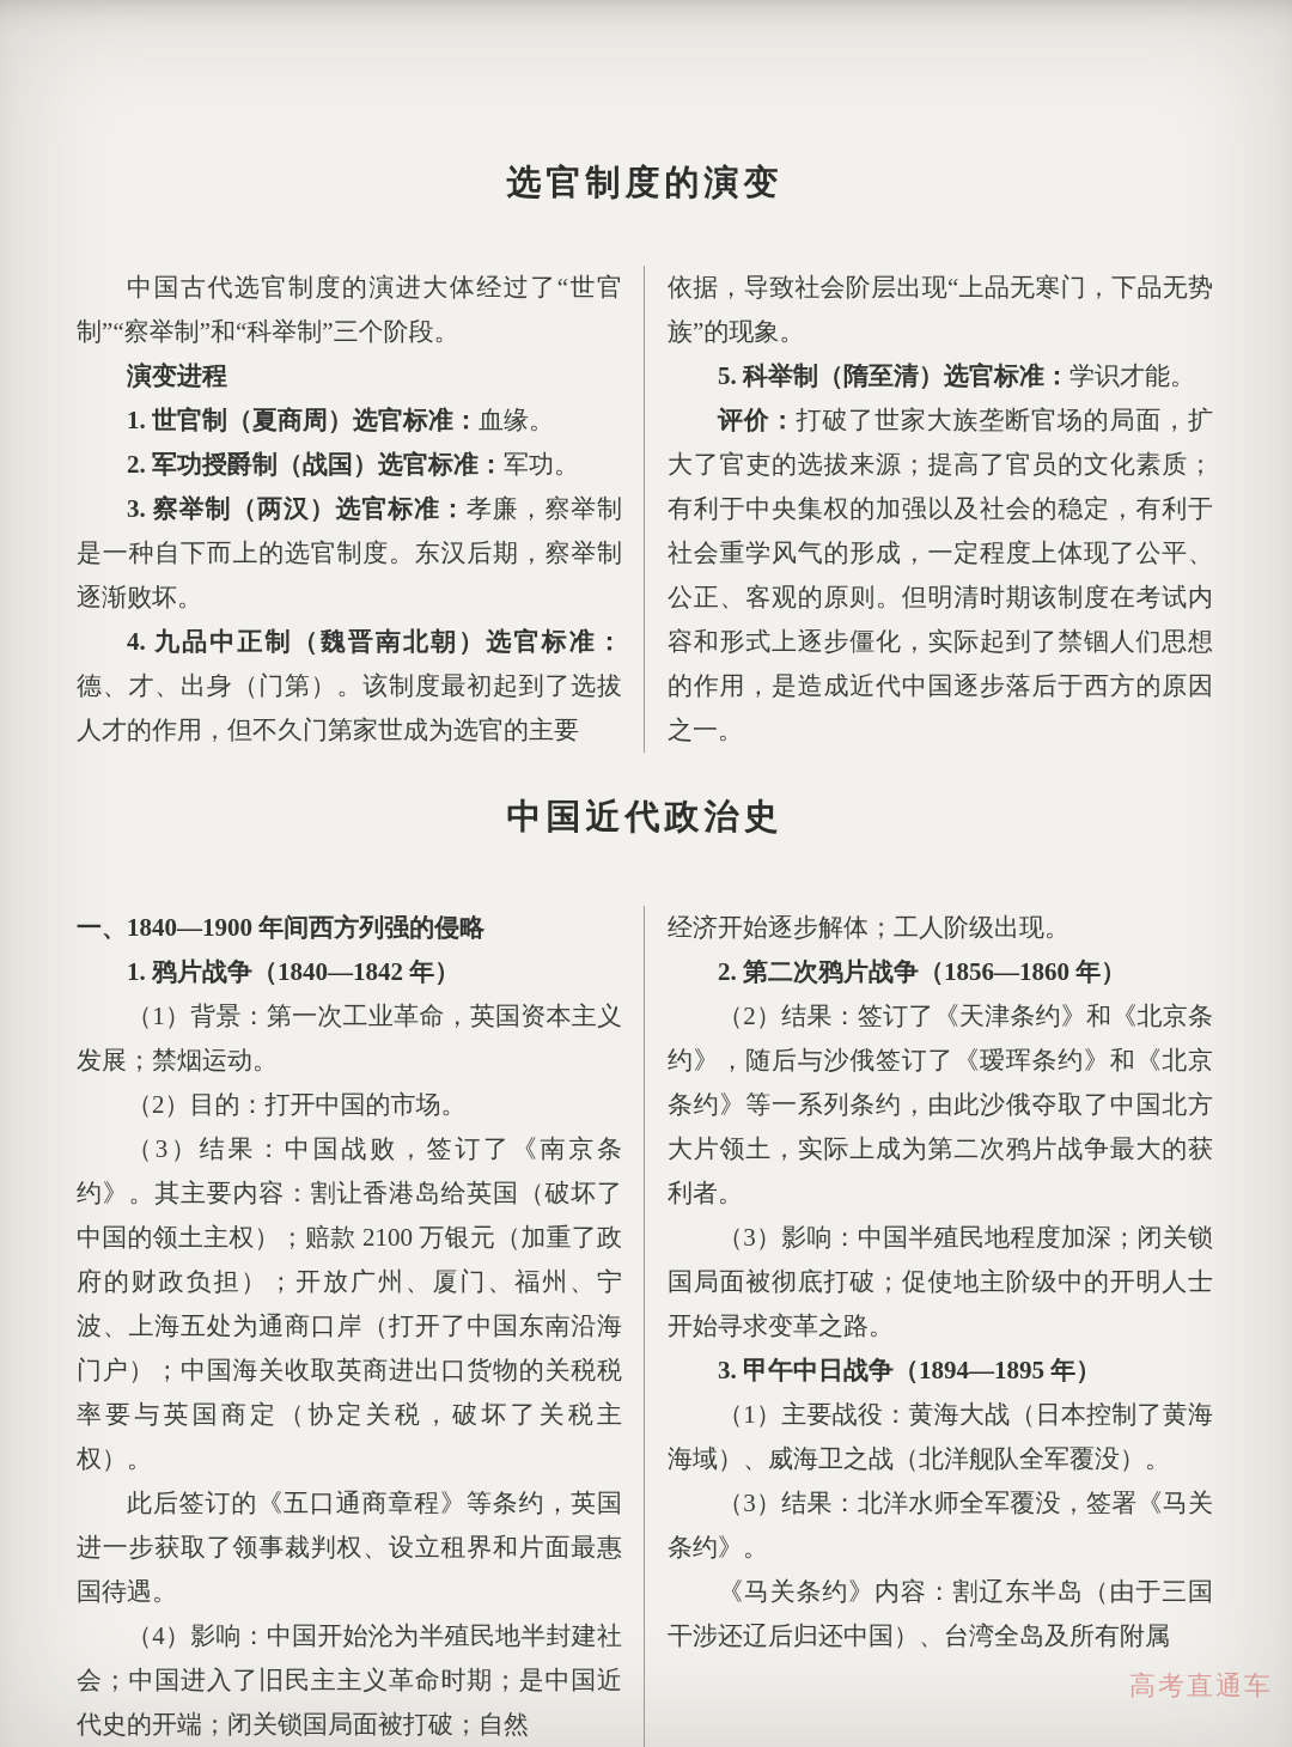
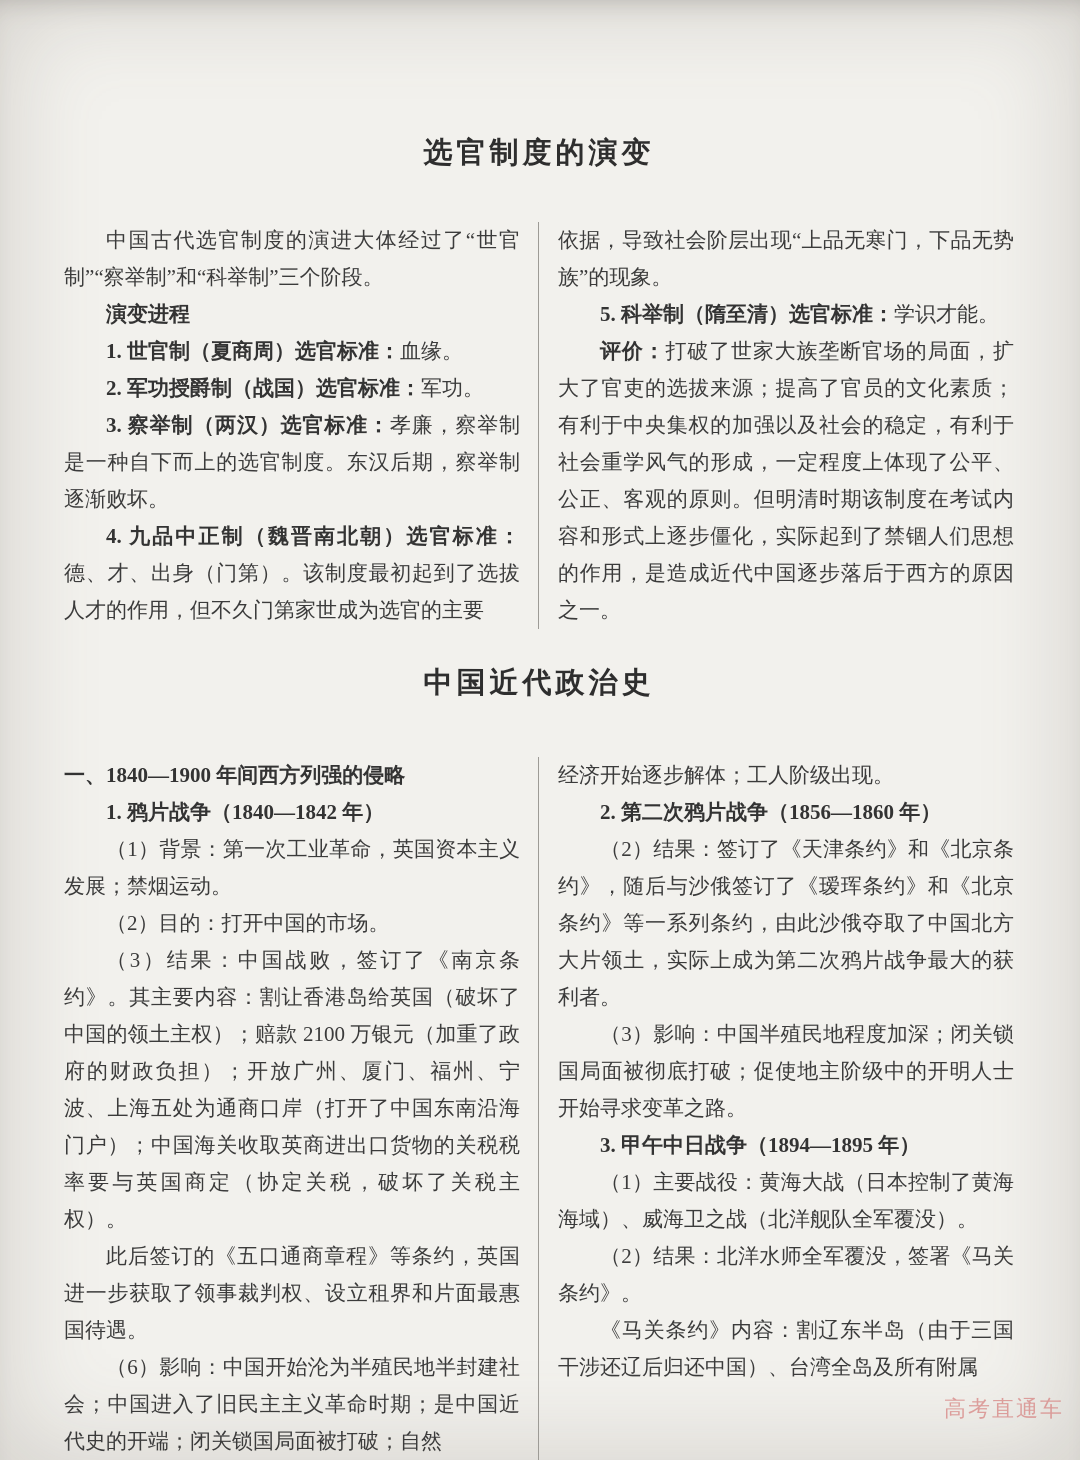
  选官制度的演变
  中国古代选官制度的演进大体经过了“世官制”“察举制”和“科举制”三个阶段。
  演变进程
  1. 世官制（夏商周）选官标准：血缘。
  2. 军功授爵制（战国）选官标准：军功。
  3. 察举制（两汉）选官标准：孝廉，察举制是一种自下而上的选官制度。东汉后期，察举制逐渐败坏。
  4. 九品中正制（魏晋南北朝）选官标准：德、才、出身（门第）。该制度最初起到了选拔人才的作用，但不久门第家世成为选官的主要
  依据，导致社会阶层出现“上品无寒门，下品无势族”的现象。
  5. 科举制（隋至清）选官标准：学识才能。
  评价：打破了世家大族垄断官场的局面，扩大了官吏的选拔来源；提高了官员的文化素质；有利于中央集权的加强以及社会的稳定，有利于社会重学风气的形成，一定程度上体现了公平、公正、客观的原则。但明清时期该制度在考试内容和形式上逐步僵化，实际起到了禁锢人们思想的作用，是造成近代中国逐步落后于西方的原因之一。
  中国近代政治史
  一、1840—1900 年间西方列强的侵略
  1. 鸦片战争（1840—1842 年）
  （1）背景：第一次工业革命，英国资本主义发展；禁烟运动。
  （2）目的：打开中国的市场。
  （3）结果：中国战败，签订了《南京条约》。其主要内容：割让香港岛给英国（破坏了中国的领土主权）；赔款 2100 万银元（加重了政府的财政负担）；开放广州、厦门、福州、宁波、上海五处为通商口岸（打开了中国东南沿海门户）；中国海关收取英商进出口货物的关税税率要与英国商定（协定关税，破坏了关税主权）。
  此后签订的《五口通商章程》等条约，英国进一步获取了领事裁判权、设立租界和片面最惠国待遇。
- （4）影响：中国开始沦为半殖民地半封建社会；中国进入了旧民主主义革命时期；是中国近代史的开端；闭关锁国局面被打破；自然
+ （6）影响：中国开始沦为半殖民地半封建社会；中国进入了旧民主主义革命时期；是中国近代史的开端；闭关锁国局面被打破；自然
  经济开始逐步解体；工人阶级出现。
  2. 第二次鸦片战争（1856—1860 年）
  （2）结果：签订了《天津条约》和《北京条约》，随后与沙俄签订了《瑷珲条约》和《北京条约》等一系列条约，由此沙俄夺取了中国北方大片领土，实际上成为第二次鸦片战争最大的获利者。
  （3）影响：中国半殖民地程度加深；闭关锁国局面被彻底打破；促使地主阶级中的开明人士开始寻求变革之路。
  3. 甲午中日战争（1894—1895 年）
  （1）主要战役：黄海大战（日本控制了黄海海域）、威海卫之战（北洋舰队全军覆没）。
- （3）结果：北洋水师全军覆没，签署《马关条约》。
+ （2）结果：北洋水师全军覆没，签署《马关条约》。
  《马关条约》内容：割辽东半岛（由于三国干涉还辽后归还中国）、台湾全岛及所有附属
  高考直通车
